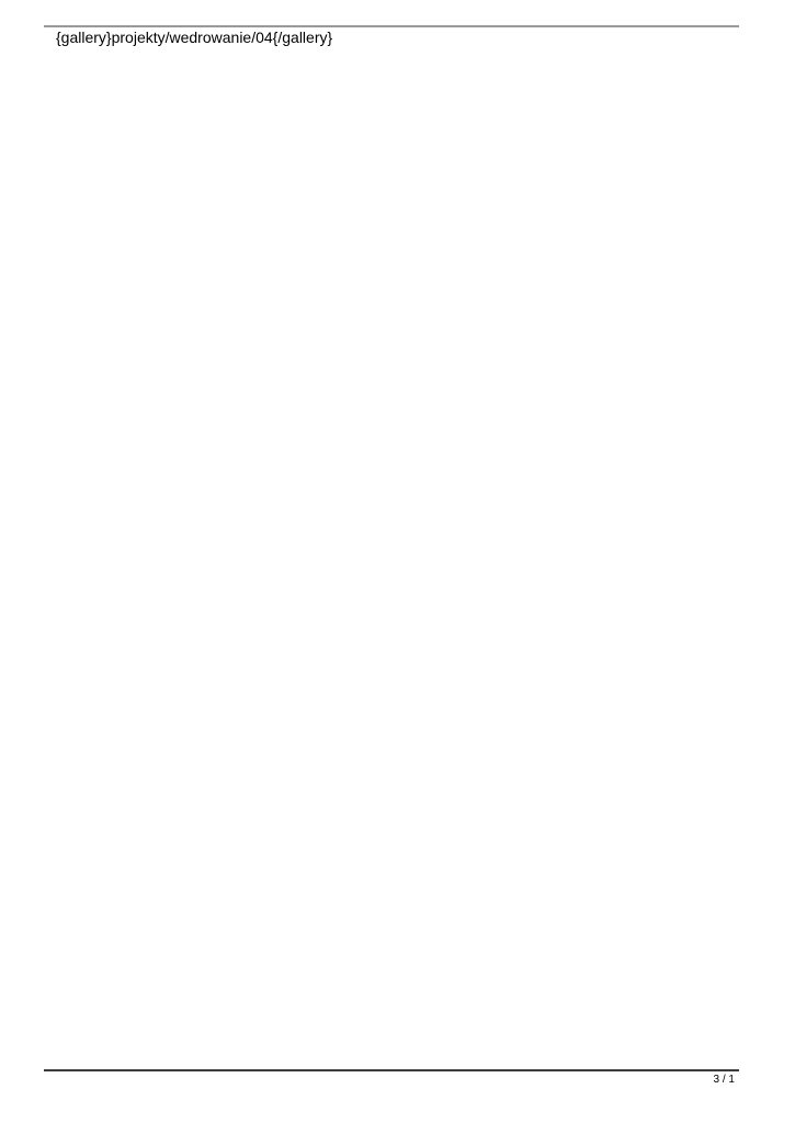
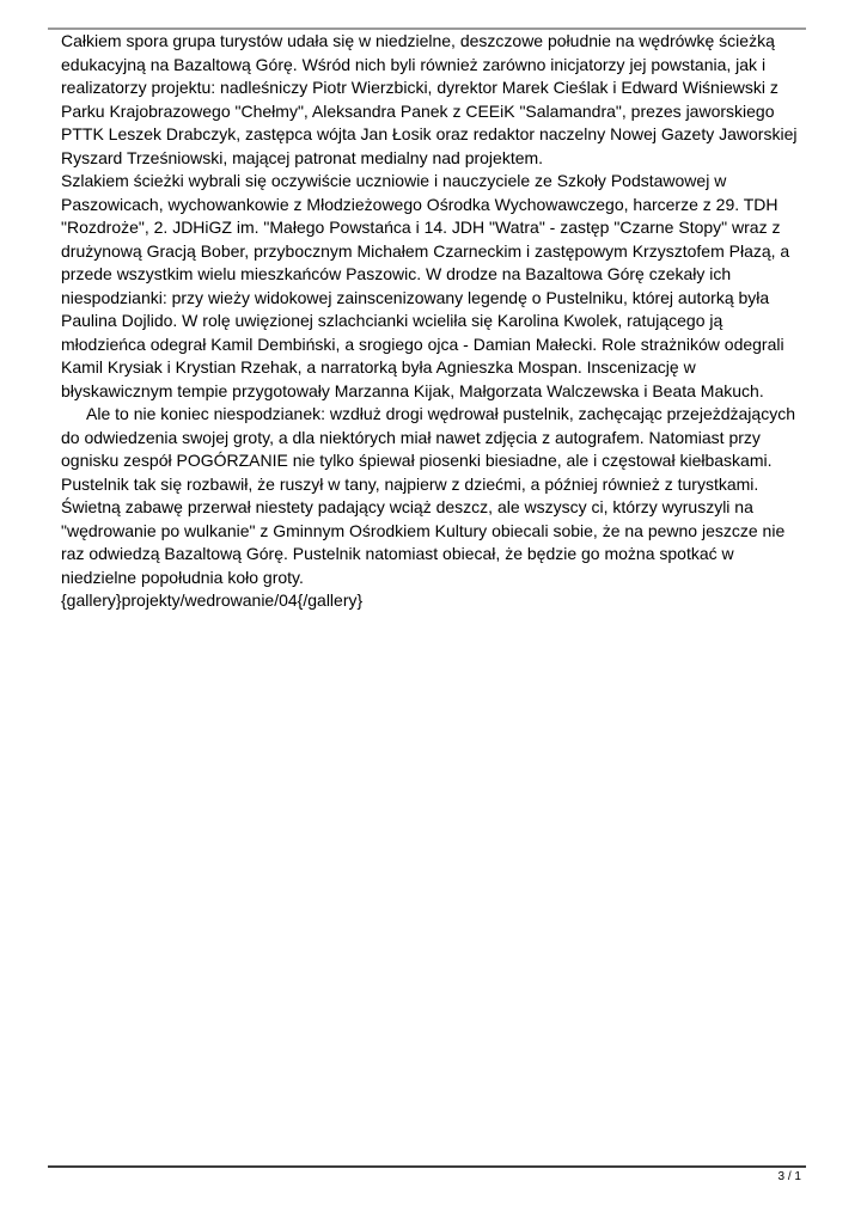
+ Całkiem spora grupa turystów udała się w niedzielne, deszczowe południe na wędrówkę ścieżką edukacyjną na Bazaltową Górę. Wśród nich byli również zarówno inicjatorzy jej powstania, jak i realizatorzy projektu: nadleśniczy Piotr Wierzbicki, dyrektor Marek Cieślak i Edward Wiśniewski z Parku Krajobrazowego "Chełmy", Aleksandra Panek z CEEiK "Salamandra", prezes jaworskiego PTTK Leszek Drabczyk, zastępca wójta Jan Łosik oraz redaktor naczelny Nowej Gazety Jaworskiej Ryszard Trześniowski, mającej patronat medialny nad projektem.
+ Szlakiem ścieżki wybrali się oczywiście uczniowie i nauczyciele ze Szkoły Podstawowej w Paszowicach, wychowankowie z Młodzieżowego Ośrodka Wychowawczego, harcerze z 29. TDH "Rozdroże", 2. JDHiGZ im. "Małego Powstańca i 14. JDH "Watra" - zastęp "Czarne Stopy" wraz z drużynową Gracją Bober, przybocznym Michałem Czarneckim i zastępowym Krzysztofem Płazą, a przede wszystkim wielu mieszkańców Paszowic. W drodze na Bazaltowa Górę czekały ich niespodzianki: przy wieży widokowej zainscenizowany legendę o Pustelniku, której autorką była Paulina Dojlido. W rolę uwięzionej szlachcianki wcieliła się Karolina Kwolek, ratującego ją młodzieńca odegrał Kamil Dembiński, a srogiego ojca - Damian Małecki. Role strażników odegrali Kamil Krysiak i Krystian Rzehak, a narratorką była Agnieszka Mospan. Inscenizację w błyskawicznym tempie przygotowały Marzanna Kijak, Małgorzata Walczewska i Beata Makuch.
+ Ale to nie koniec niespodzianek: wzdłuż drogi wędrował pustelnik, zachęcając przejeżdżających do odwiedzenia swojej groty, a dla niektórych miał nawet zdjęcia z autografem. Natomiast przy ognisku zespół POGÓRZANIE nie tylko śpiewał piosenki biesiadne, ale i częstował kiełbaskami. Pustelnik tak się rozbawił, że ruszył w tany, najpierw z dziećmi, a później również z turystkami. Świetną zabawę przerwał niestety padający wciąż deszcz, ale wszyscy ci, którzy wyruszyli na "wędrowanie po wulkanie" z Gminnym Ośrodkiem Kultury obiecali sobie, że na pewno jeszcze nie raz odwiedzą Bazaltową Górę. Pustelnik natomiast obiecał, że będzie go można spotkać w niedzielne popołudnia koło groty.
  {gallery}projekty/wedrowanie/04{/gallery}
  3 / 1
